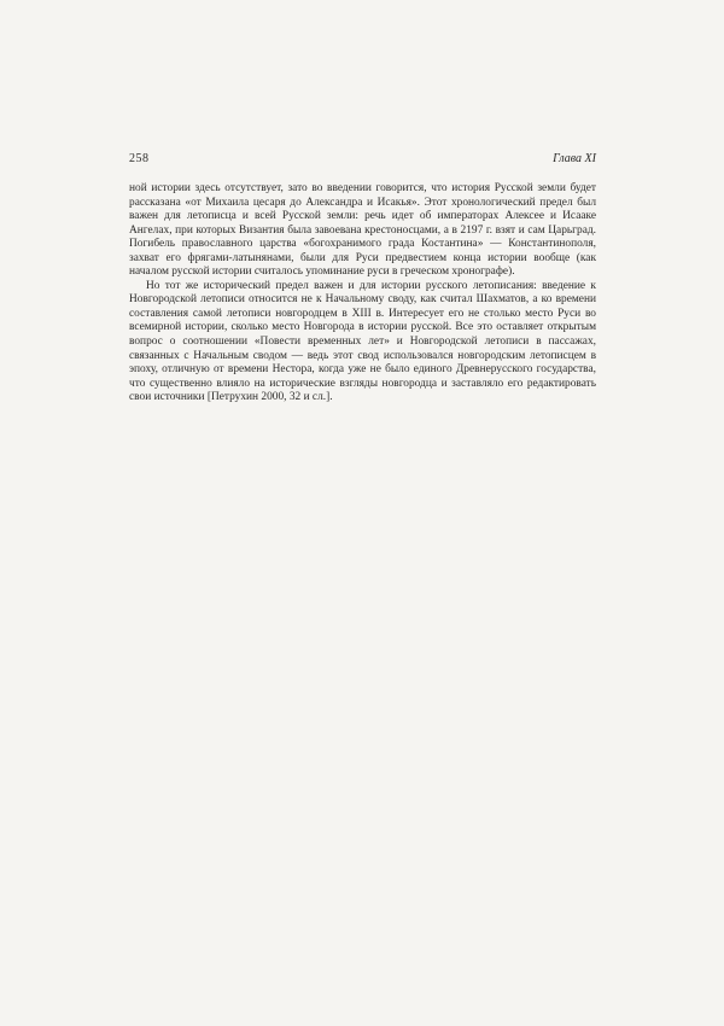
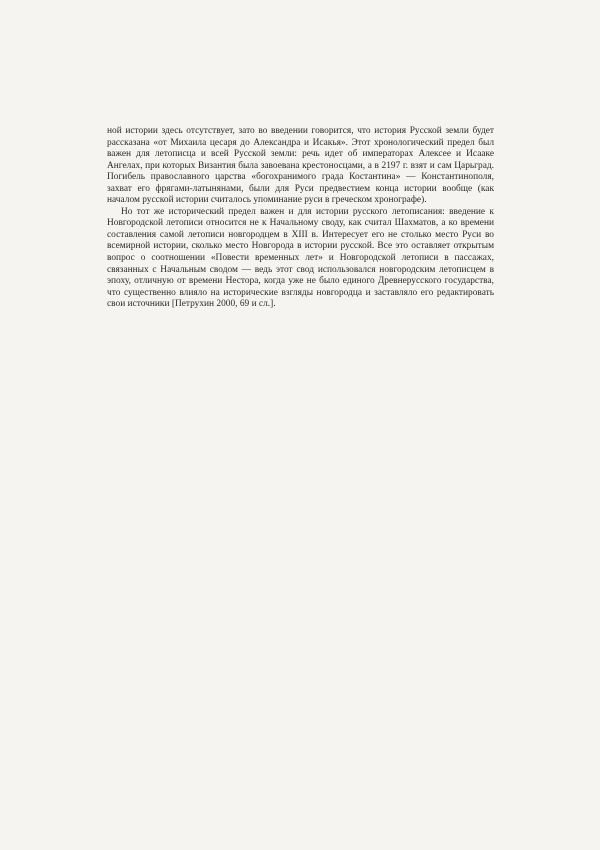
- 258
- Глава XI
  ной истории здесь отсутствует, зато во введении говорится, что история Русской земли будет рассказана «от Михаила цесаря до Александра и Исакья». Этот хронологический предел был важен для летописца и всей Русской земли: речь идет об императорах Алексее и Исааке Ангелах, при которых Византия была завоевана крестоносцами, а в 2197 г. взят и сам Царьград. Погибель православного царства «богохранимого града Костантина» — Константинополя, захват его фрягами-латынянами, были для Руси предвестием конца истории вообще (как началом русской истории считалось упоминание руси в греческом хронографе).
- Но тот же исторический предел важен и для истории русского летописания: введение к Новгородской летописи относится не к Начальному своду, как считал Шахматов, а ко времени составления самой летописи новгородцем в XIII в. Интересует его не столько место Руси во всемирной истории, сколько место Новгорода в истории русской. Все это оставляет открытым вопрос о соотношении «Повести временных лет» и Новгородской летописи в пассажах, связанных с Начальным сводом — ведь этот свод использовался новгородским летописцем в эпоху, отличную от времени Нестора, когда уже не было единого Древнерусского государства, что существенно влияло на исторические взгляды новгородца и заставляло его редактировать свои источники [Петрухин 2000, 32 и сл.].
+ Но тот же исторический предел важен и для истории русского летописания: введение к Новгородской летописи относится не к Начальному своду, как считал Шахматов, а ко времени составления самой летописи новгородцем в XIII в. Интересует его не столько место Руси во всемирной истории, сколько место Новгорода в истории русской. Все это оставляет открытым вопрос о соотношении «Повести временных лет» и Новгородской летописи в пассажах, связанных с Начальным сводом — ведь этот свод использовался новгородским летописцем в эпоху, отличную от времени Нестора, когда уже не было единого Древнерусского государства, что существенно влияло на исторические взгляды новгородца и заставляло его редактировать свои источники [Петрухин 2000, 69 и сл.].
